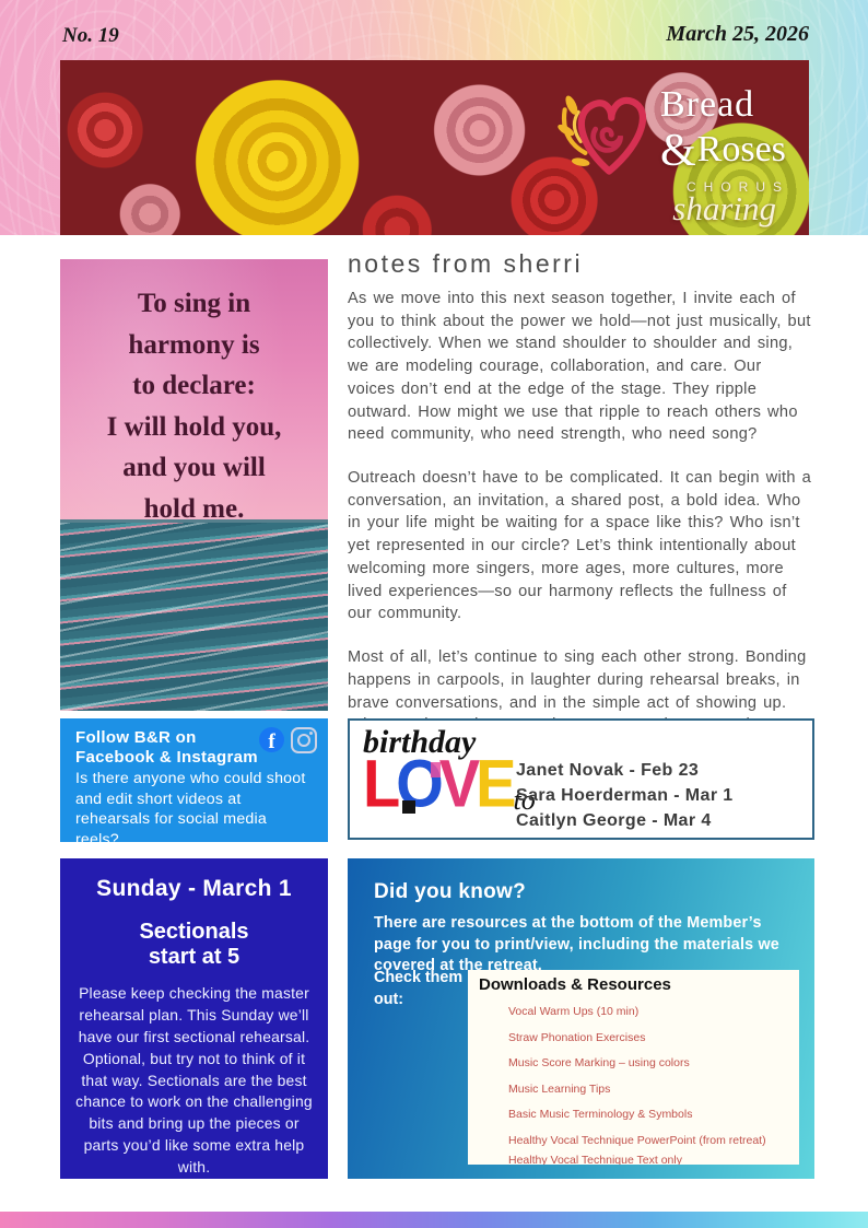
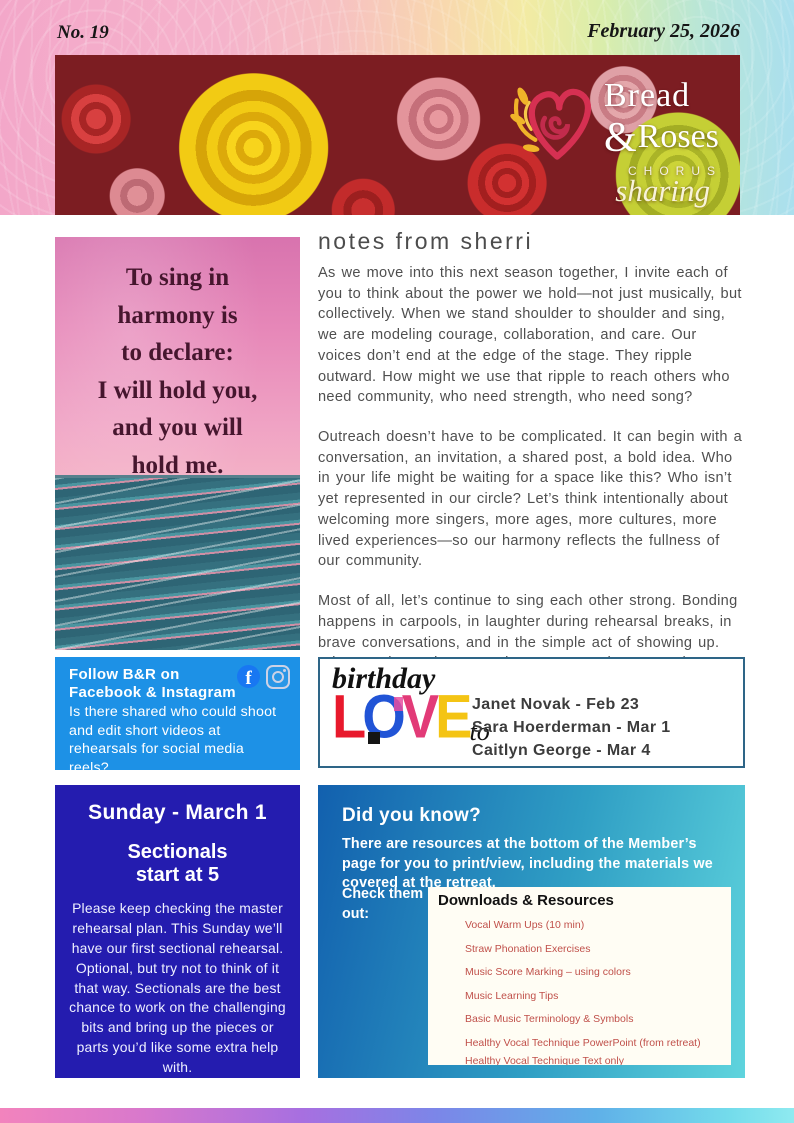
  No. 19
- March 25, 2026
+ February 25, 2026
  Bread
  &Roses
  CHORUS
  sharing
  To sing in
  harmony is
  to declare:
  I will hold you,
  and you will
  hold me.
  notes from sherri
  As we move into this next season together, I invite each of you to think about the power we hold—not just musically, but collectively. When we stand shoulder to shoulder and sing, we are modeling courage, collaboration, and care. Our voices don’t end at the edge of the stage. They ripple outward. How might we use that ripple to reach others who need community, who need strength, who need song?
  Outreach doesn’t have to be complicated. It can begin with a conversation, an invitation, a shared post, a bold idea. Who in your life might be waiting for a space like this? Who isn’t yet represented in our circle? Let’s think intentionally about welcoming more singers, more ages, more cultures, more lived experiences—so our harmony reflects the fullness of our community.
  Follow B&R on
  Facebook & Instagram
- Is there anyone who could shoot and edit short videos at rehearsals for social media reels?
+ Is there shared who could shoot and edit short videos at rehearsals for social media reels?
  birthday
  LOVEto
  Janet Novak - Feb 23
  Sara Hoerderman - Mar 1
  Caitlyn George - Mar 4
  Sunday - March 1
  Sectionals
  start at 5
  Please keep checking the master rehearsal plan. This Sunday we’ll have our first sectional rehearsal. Optional, but try not to think of it that way. Sectionals are the best chance to work on the challenging bits and bring up the pieces or parts you’d like some extra help with.
  Did you know?
  There are resources at the bottom of the Member’s page for you to print/view, including the materials we covered at the retreat.
  Check them out:
  Downloads & Resources
  Vocal Warm Ups (10 min)
  Straw Phonation Exercises
  Music Score Marking – using colors
  Music Learning Tips
  Basic Music Terminology & Symbols
  Healthy Vocal Technique PowerPoint (from retreat)
  Healthy Vocal Technique Text only
